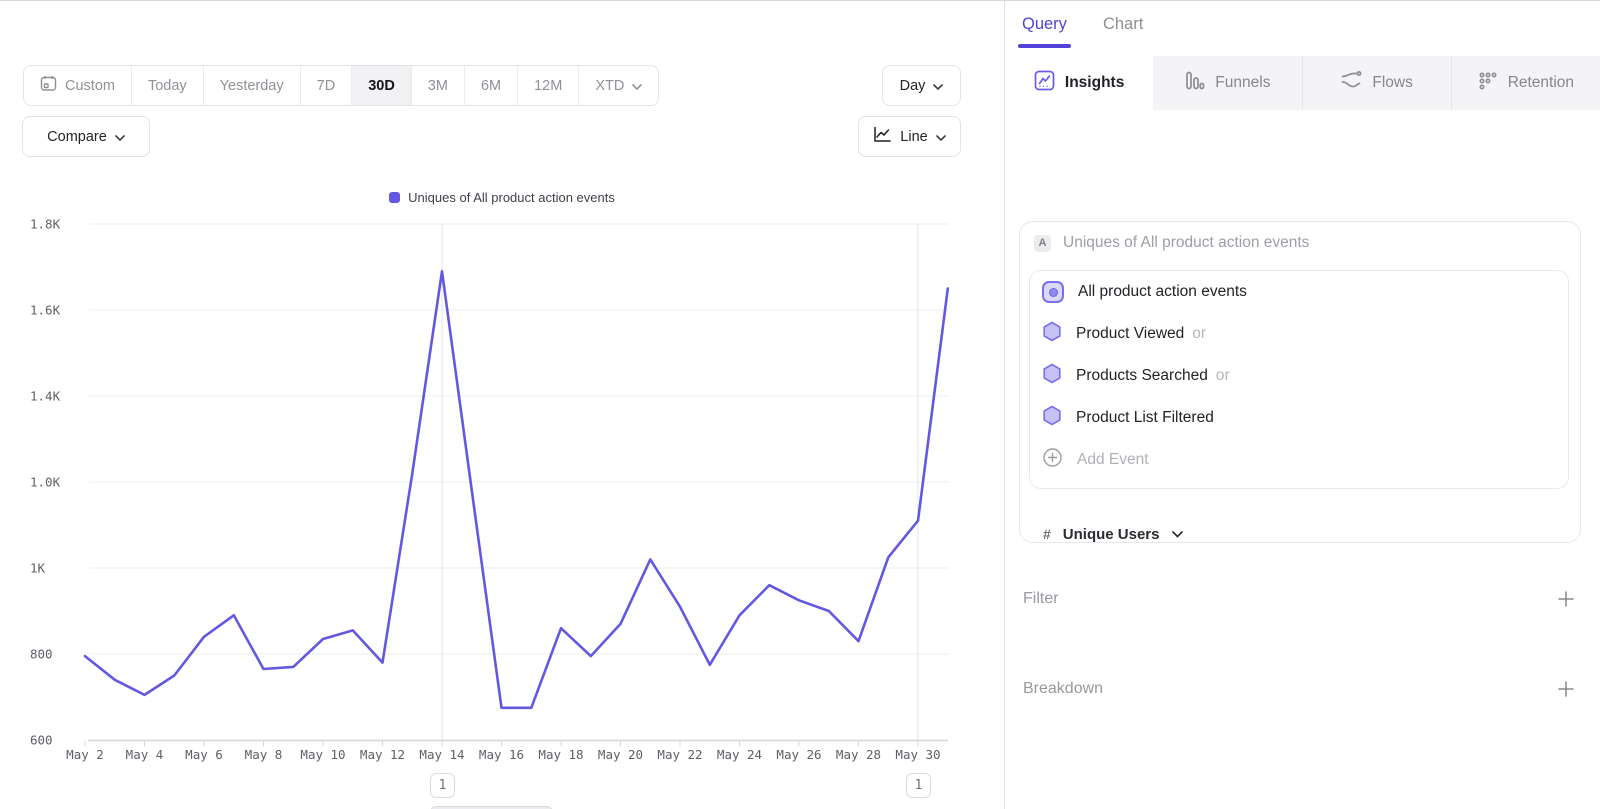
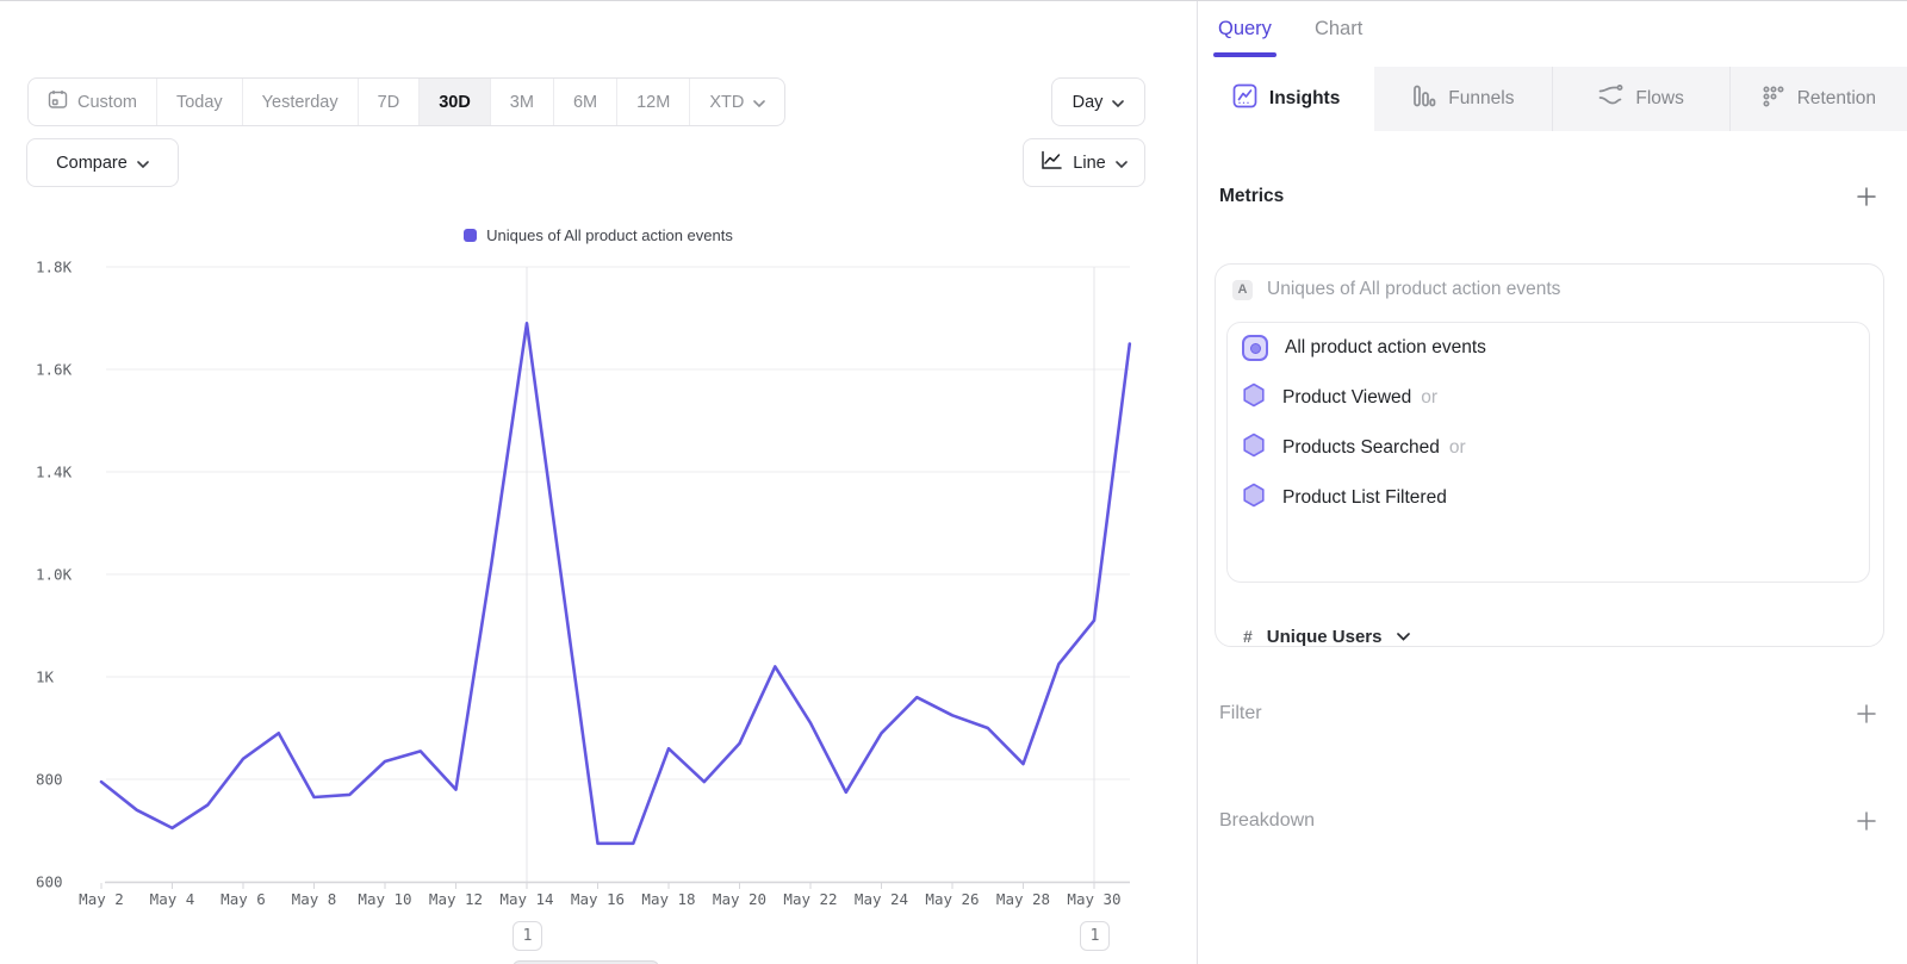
  Custom
  Today
  Yesterday
  7D
  30D
  3M
  6M
  12M
  XTD
  Day
  Compare
  Line
  Uniques of All product action events
  1.8K
  1.6K
  1.4K
  1.0K
  1K
  800
  600
  May 2
  May 4
  May 6
  May 8
  May 10
  May 12
  May 14
  May 16
  May 18
  May 20
  May 22
  May 24
  May 26
  May 28
  May 30
  1
  1
  Query
  Chart
  Insights
  Funnels
  Flows
  Retention
+ Metrics
  A
  Uniques of All product action events
  All product action events
  Product Viewed
  or
  Products Searched
  or
  Product List Filtered
- Add Event
  #
  Unique Users
  Filter
  Breakdown
